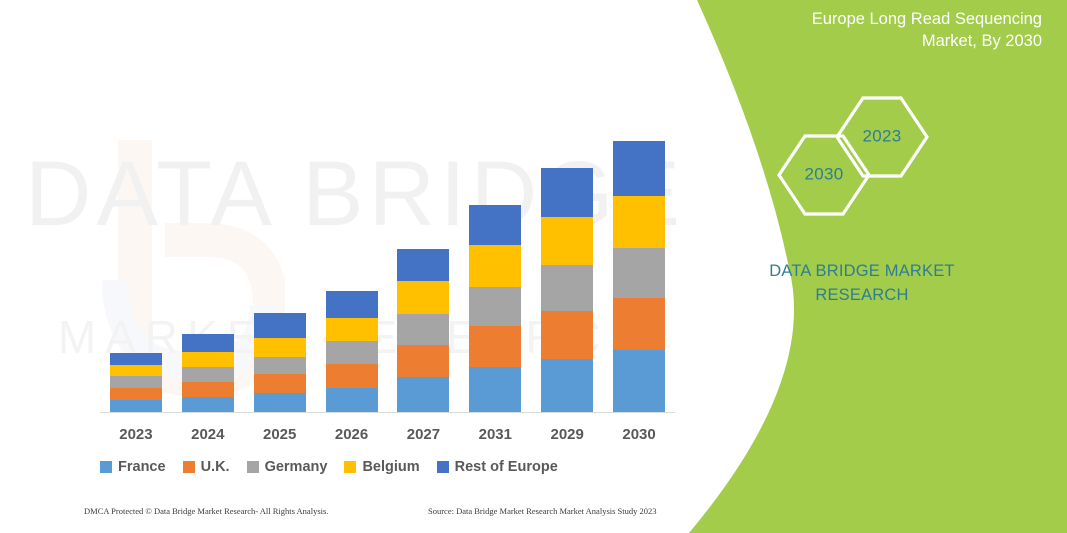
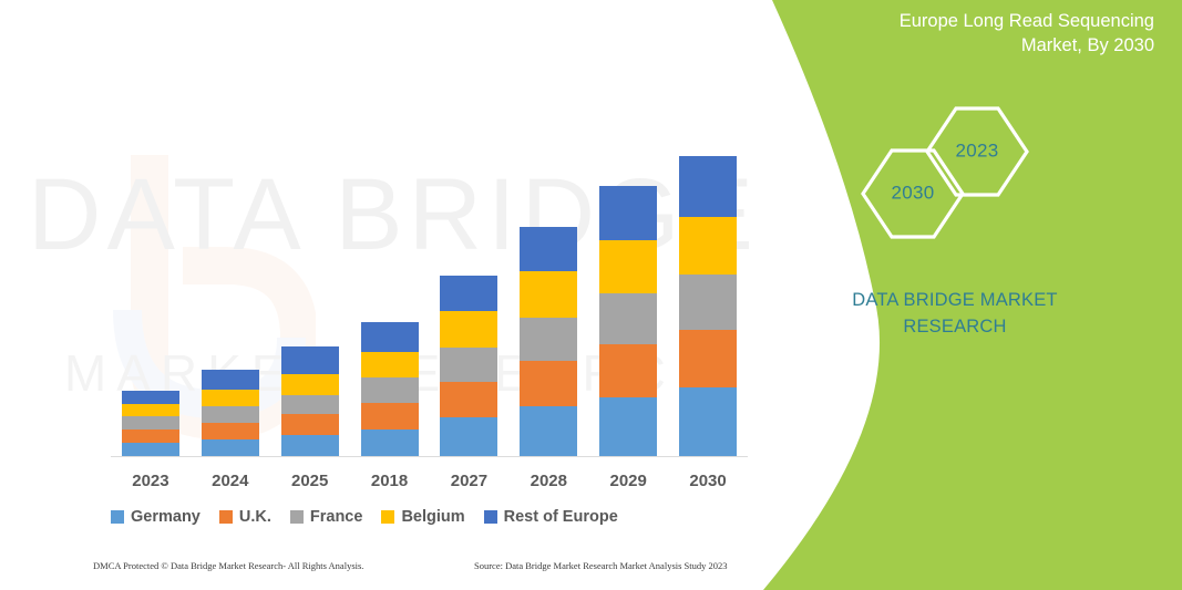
  DATA BRID
  2023
  2024
  2025
- 2026
+ 2018
  2027
- 2031
+ 2028
  2029
  2030
- France
+ Germany
  U.K.
- Germany
+ France
  Belgium
  Rest of Europe
  DMCA Protected © Data Bridge Market Research- All Rights Analysis.
  Source: Data Bridge Market Research Market Analysis Study 2023
  Europe Long Read Sequencing Market, By 2030
  2023
  2030
  DATA BRIDGE MARKET RESEARCH
